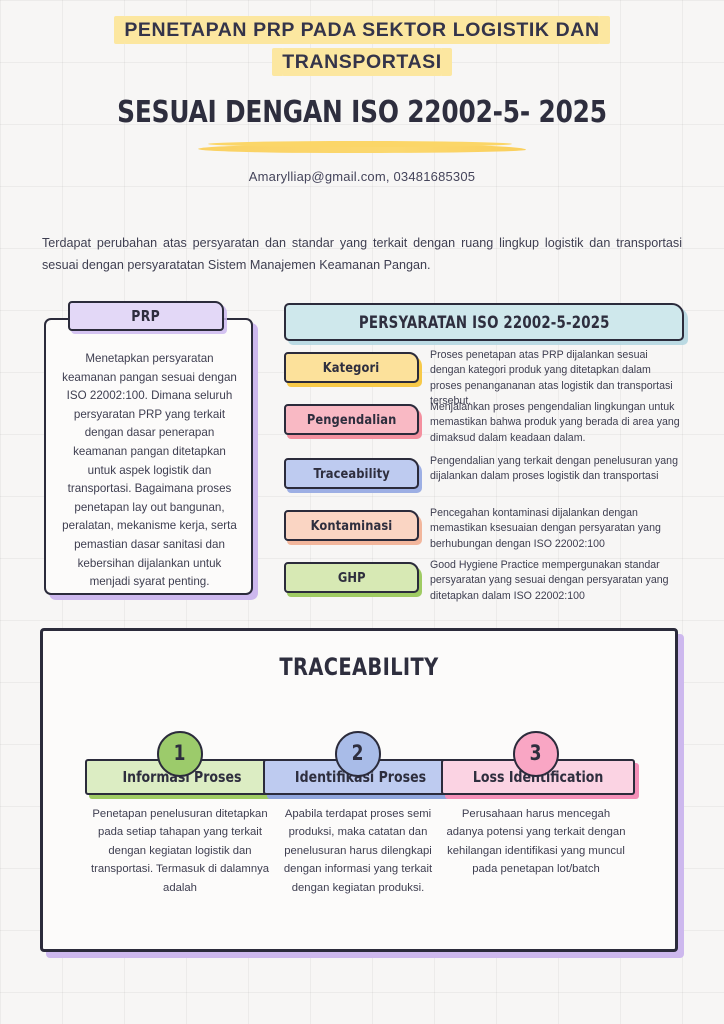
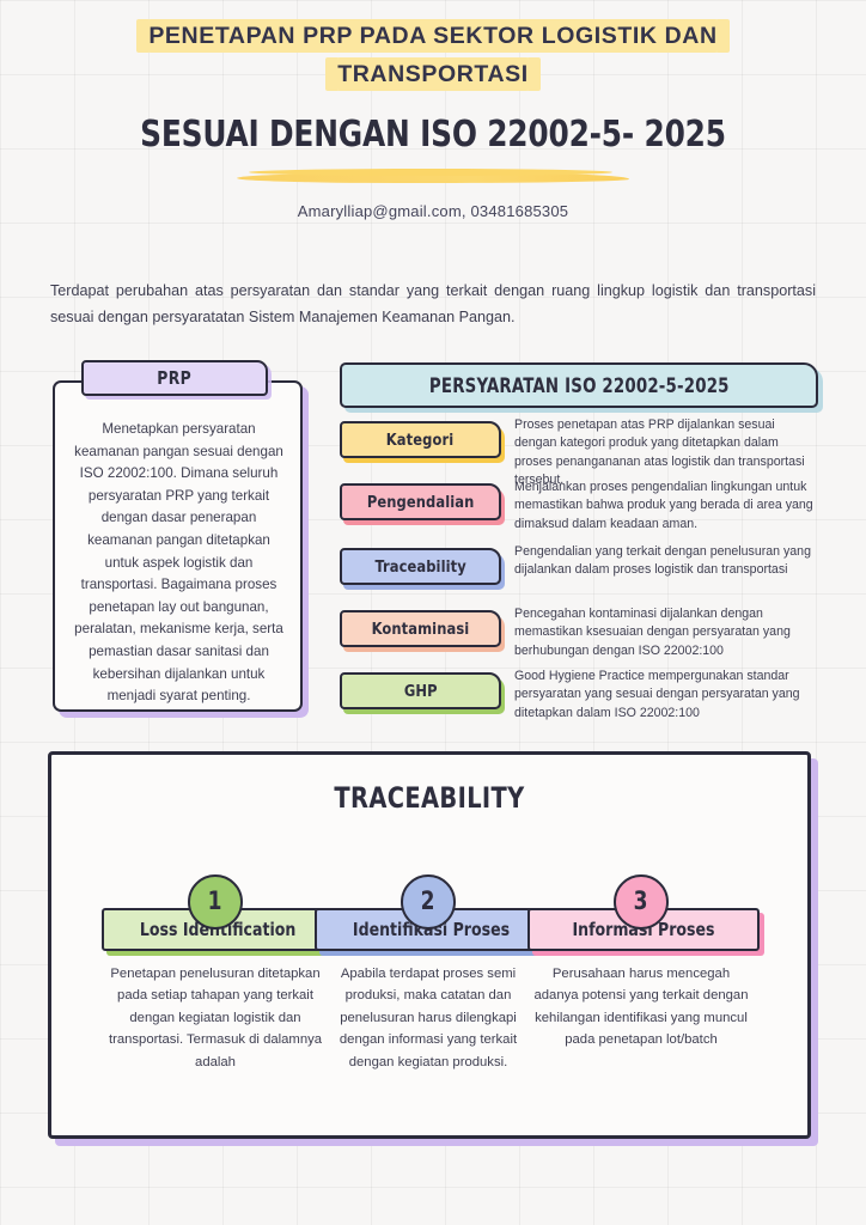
  PENETAPAN PRP PADA SEKTOR LOGISTIK DAN
  TRANSPORTASI
  SESUAI DENGAN ISO 22002-5- 2025
  Amarylliap@gmail.com, 03481685305
  Terdapat perubahan atas persyaratan dan standar yang terkait dengan ruang lingkup logistik dan transportasi sesuai dengan persyaratatan Sistem Manajemen Keamanan Pangan.
  Menetapkan persyaratan keamanan pangan sesuai dengan ISO 22002:100. Dimana seluruh persyaratan PRP yang terkait dengan dasar penerapan keamanan pangan ditetapkan untuk aspek logistik dan transportasi. Bagaimana proses penetapan lay out bangunan, peralatan, mekanisme kerja, serta pemastian dasar sanitasi dan kebersihan dijalankan untuk menjadi syarat penting.
  PRP
  PERSYARATAN ISO 22002-5-2025
  Kategori
  Proses penetapan atas PRP dijalankan sesuai dengan kategori produk yang ditetapkan dalam proses penangananan atas logistik dan transportasi tersebut.
  Pengendalian
- Menjalankan proses pengendalian lingkungan untuk memastikan bahwa produk yang berada di area yang dimaksud dalam keadaan dalam.
+ Menjalankan proses pengendalian lingkungan untuk memastikan bahwa produk yang berada di area yang dimaksud dalam keadaan aman.
  Traceability
  Pengendalian yang terkait dengan penelusuran yang dijalankan dalam proses logistik dan transportasi
  Kontaminasi
  Pencegahan kontaminasi dijalankan dengan memastikan ksesuaian dengan persyaratan yang berhubungan dengan ISO 22002:100
  GHP
  Good Hygiene Practice mempergunakan standar persyaratan yang sesuai dengan persyaratan yang ditetapkan dalam ISO 22002:100
  TRACEABILITY
  1
- Informasi Proses
+ Loss Identification
  Penetapan penelusuran ditetapkan pada setiap tahapan yang terkait dengan kegiatan logistik dan transportasi. Termasuk di dalamnya adalah
  2
  Identifikasi Proses
  Apabila terdapat proses semi produksi, maka catatan dan penelusuran harus dilengkapi dengan informasi yang terkait dengan kegiatan produksi.
  3
- Loss Identification
+ Informasi Proses
  Perusahaan harus mencegah adanya potensi yang terkait dengan kehilangan identifikasi yang muncul pada penetapan lot/batch
